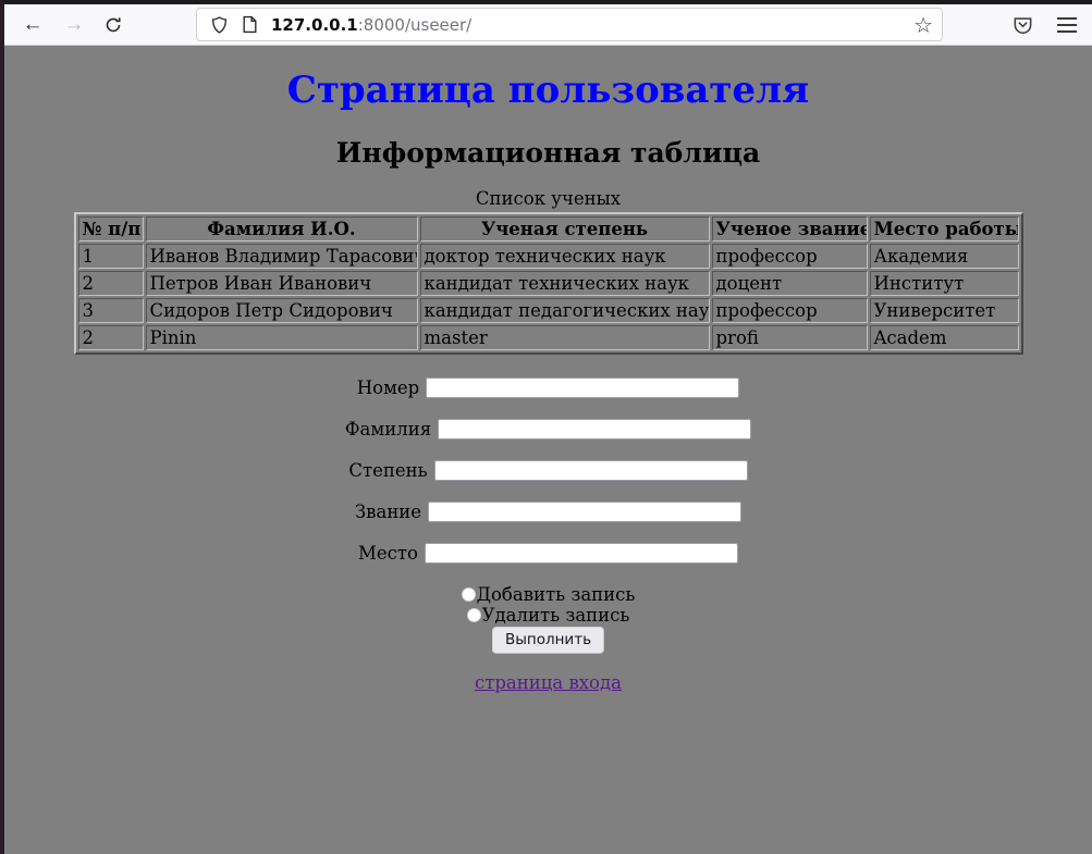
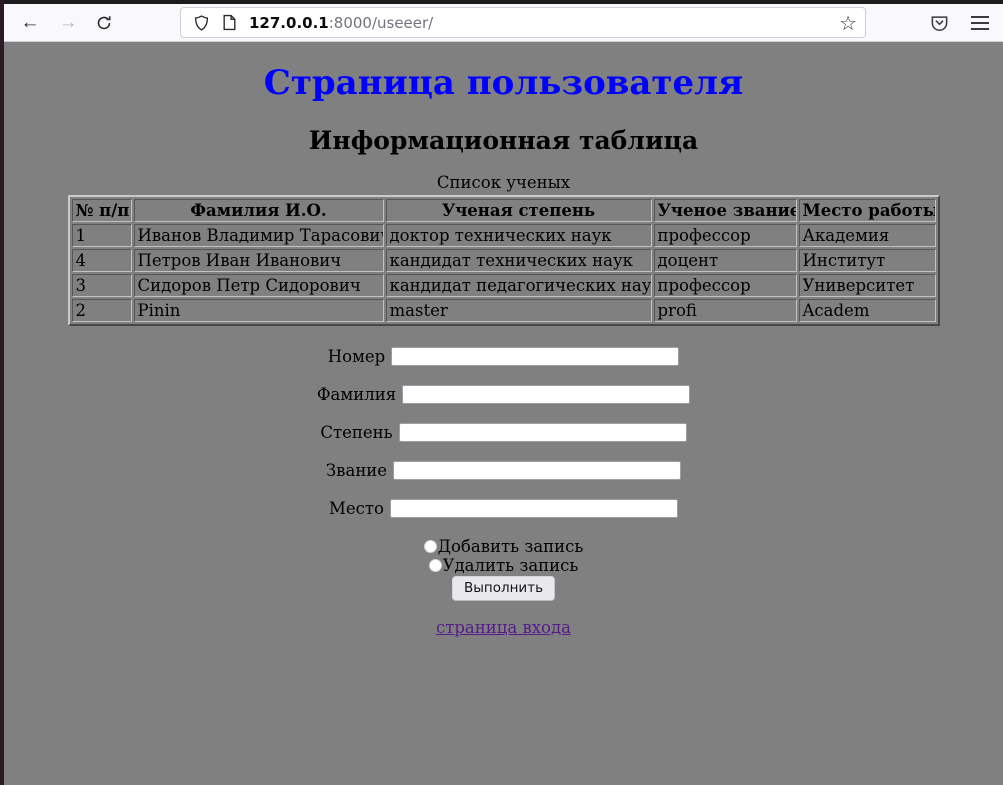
  ←
  →
  127.0.0.1:8000/useeer/
  ☆
  Страница пользователя
  Информационная таблица
  Список ученых
  № п/п	Фамилия И.О.	Ученая степень	Ученое звание	Место работы
  1	Иванов Владимир Тарасови	доктор технических наук	профессор	Академия
- 2	Петров Иван Иванович	кандидат технических наук	доцент	Институт
+ 4	Петров Иван Иванович	кандидат технических наук	доцент	Институт
  3	Сидоров Петр Сидорович	кандидат педагогических нау	профессор	Университет
  2	Pinin	master	profi	Academ
  Номер
  Фамилия
  Степень
  Звание
  Место
  Добавить запись
  Удалить запись
  Выполнить
  страница входа
